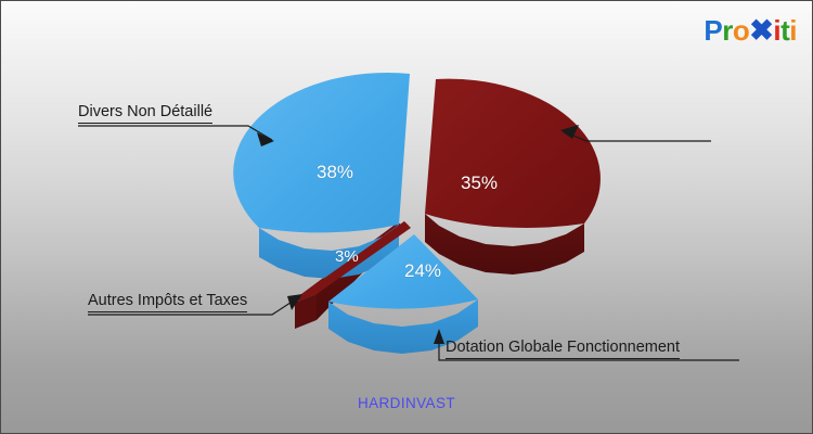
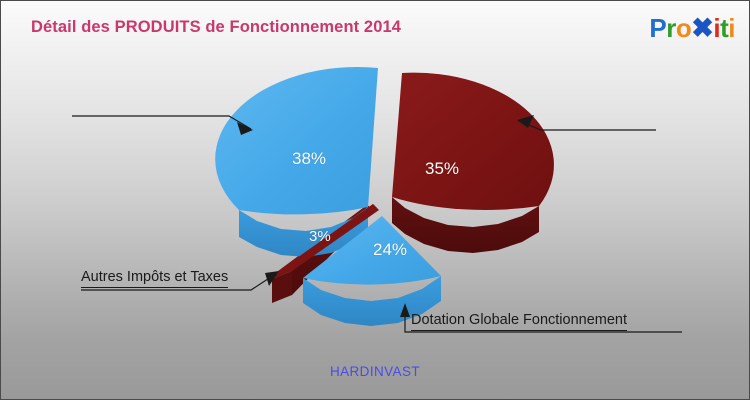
+ Détail des PRODUITS de Fonctionnement 2014
  Pro✖iti
  38%
  35%
  3%
  24%
- Divers Non Détaillé
  Autres Impôts et Taxes
  Dotation Globale Fonctionnement
  HARDINVAST
